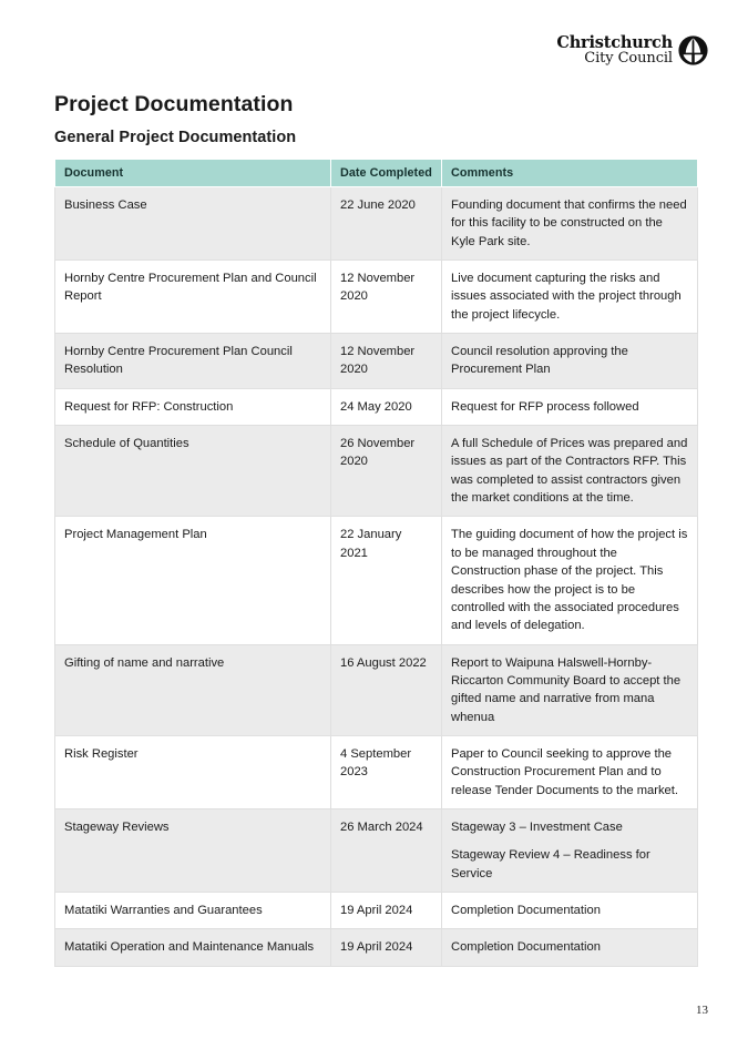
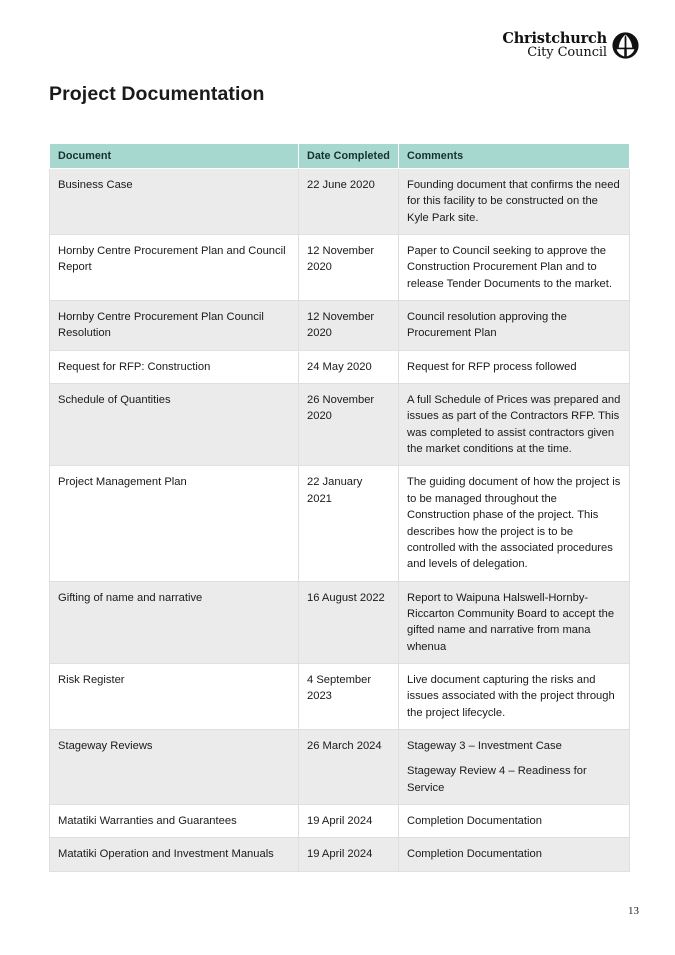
  Christchurch
  City Council
  Project Documentation
- General Project Documentation
  Document	Date Completed	Comments
  Business Case	22 June 2020	Founding document that confirms the need for this facility to be constructed on the Kyle Park site.
- Hornby Centre Procurement Plan and Council Report	12 November 2020	Live document capturing the risks and issues associated with the project through the project lifecycle.
+ Hornby Centre Procurement Plan and Council Report	12 November 2020	Paper to Council seeking to approve the Construction Procurement Plan and to release Tender Documents to the market.
  Hornby Centre Procurement Plan Council Resolution	12 November 2020	Council resolution approving the Procurement Plan
  Request for RFP: Construction	24 May 2020	Request for RFP process followed
  Schedule of Quantities	26 November 2020	A full Schedule of Prices was prepared and issues as part of the Contractors RFP. This was completed to assist contractors given the market conditions at the time.
  Project Management Plan	22 January 2021	The guiding document of how the project is to be managed throughout the Construction phase of the project. This describes how the project is to be controlled with the associated procedures and levels of delegation.
  Gifting of name and narrative	16 August 2022	Report to Waipuna Halswell-Hornby-Riccarton Community Board to accept the gifted name and narrative from mana whenua
- Risk Register	4 September 2023	Paper to Council seeking to approve the Construction Procurement Plan and to release Tender Documents to the market.
+ Risk Register	4 September 2023	Live document capturing the risks and issues associated with the project through the project lifecycle.
  Stageway Reviews	26 March 2024	Stageway 3 – Investment CaseStageway Review 4 – Readiness for Service
  Matatiki Warranties and Guarantees	19 April 2024	Completion Documentation
- Matatiki Operation and Maintenance Manuals	19 April 2024	Completion Documentation
+ Matatiki Operation and Investment Manuals	19 April 2024	Completion Documentation
  13
